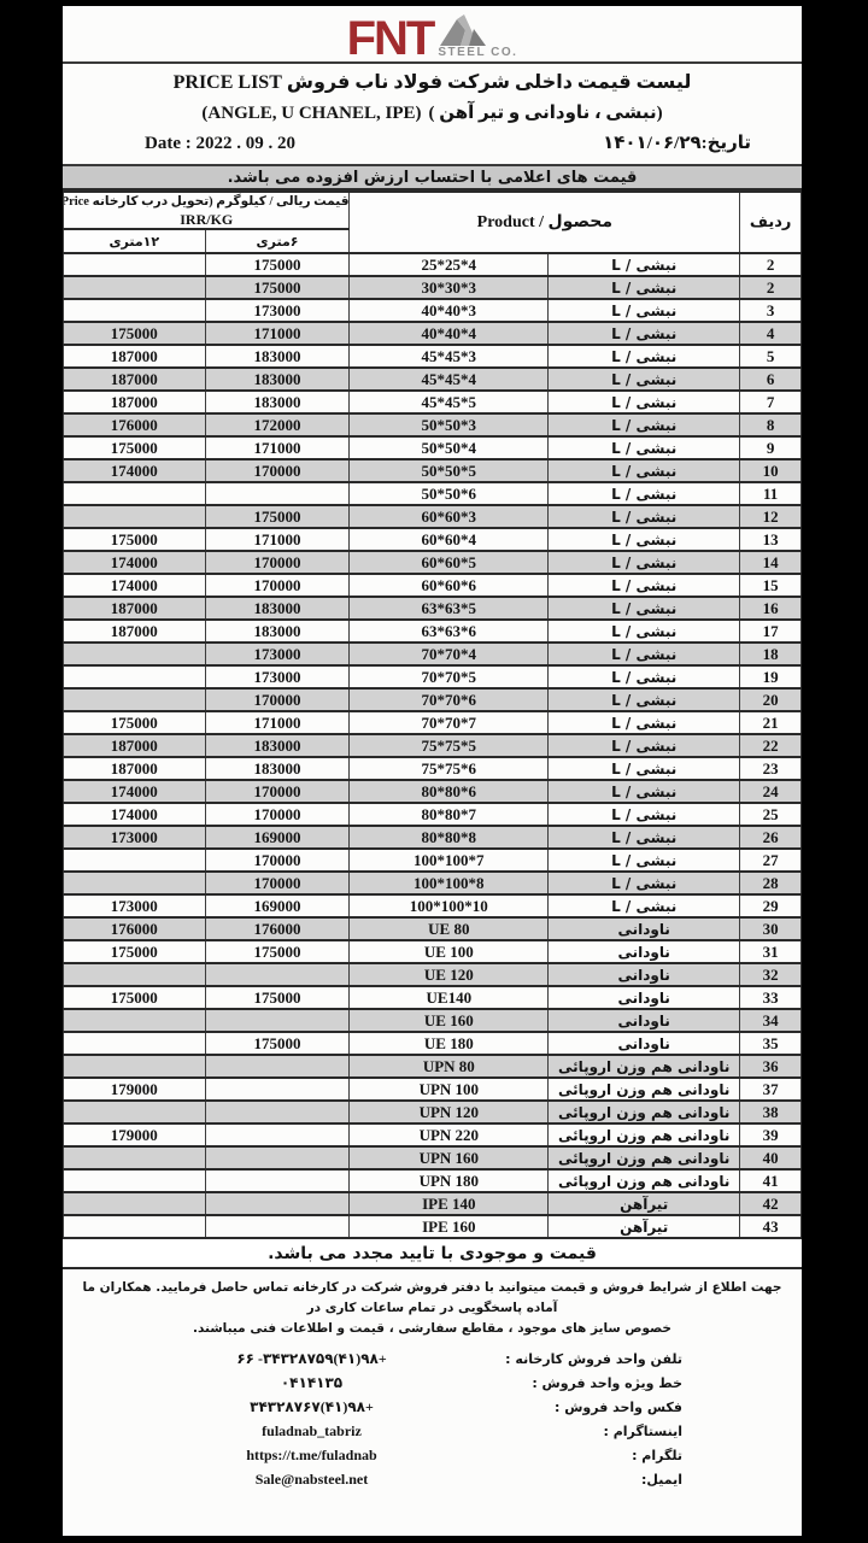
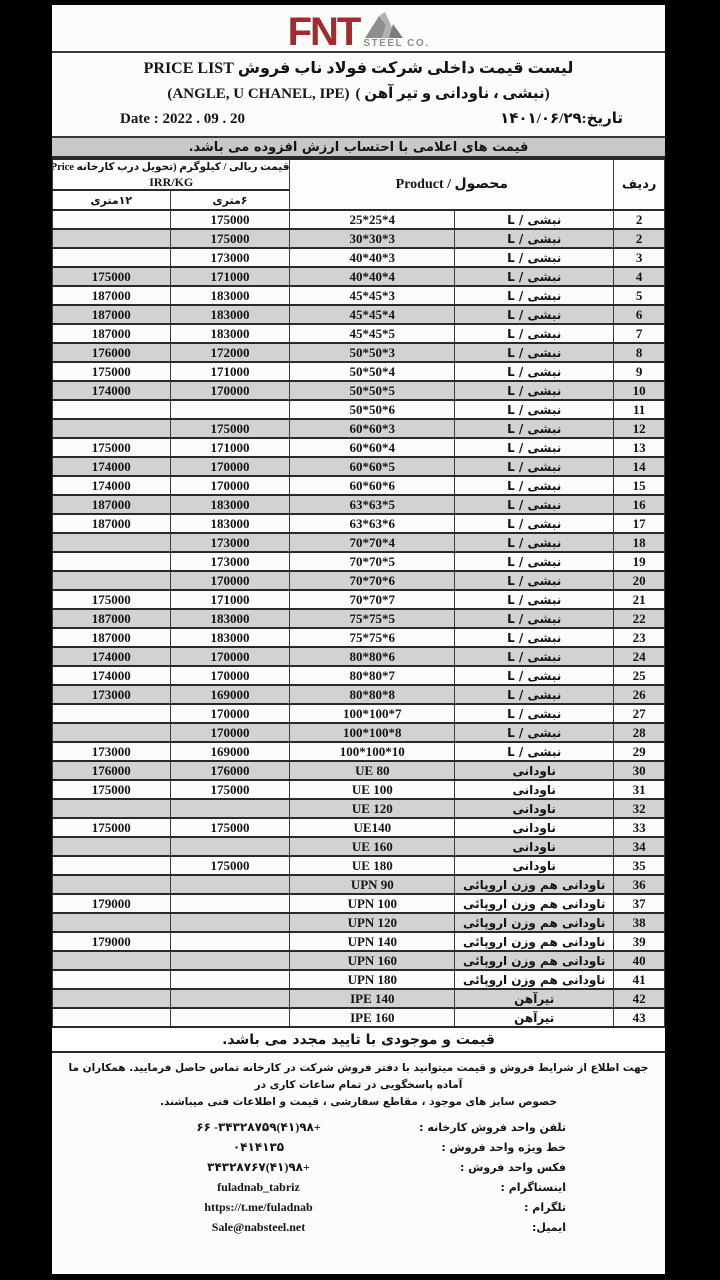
  FNT
  STEEL CO.
  لیست قیمت داخلی شرکت فولاد ناب فروش PRICE LIST
  (ANGLE, U CHANEL, IPE)
  (نبشی ، ناودانی و تیر آهن )
  Date : 2022 . 09 . 20
  تاریخ:۱۴۰۱/۰۶/۲۹
  قیمت های اعلامی با احتساب ارزش افزوده می باشد.
  ردیف	محصول / Product	قیمت ریالی / کیلوگرم (تحویل درب کارخانه Price IRR/KG
  ۶متری	۱۲متری
  2	نبشی / L	25*25*4	175000
  2	نبشی / L	30*30*3	175000
  3	نبشی / L	40*40*3	173000
  4	نبشی / L	40*40*4	171000	175000
  5	نبشی / L	45*45*3	183000	187000
  6	نبشی / L	45*45*4	183000	187000
  7	نبشی / L	45*45*5	183000	187000
  8	نبشی / L	50*50*3	172000	176000
  9	نبشی / L	50*50*4	171000	175000
  10	نبشی / L	50*50*5	170000	174000
  11	نبشی / L	50*50*6
  12	نبشی / L	60*60*3	175000
  13	نبشی / L	60*60*4	171000	175000
  14	نبشی / L	60*60*5	170000	174000
  15	نبشی / L	60*60*6	170000	174000
  16	نبشی / L	63*63*5	183000	187000
  17	نبشی / L	63*63*6	183000	187000
  18	نبشی / L	70*70*4	173000
  19	نبشی / L	70*70*5	173000
  20	نبشی / L	70*70*6	170000
  21	نبشی / L	70*70*7	171000	175000
  22	نبشی / L	75*75*5	183000	187000
  23	نبشی / L	75*75*6	183000	187000
  24	نبشی / L	80*80*6	170000	174000
  25	نبشی / L	80*80*7	170000	174000
  26	نبشی / L	80*80*8	169000	173000
  27	نبشی / L	100*100*7	170000
  28	نبشی / L	100*100*8	170000
  29	نبشی / L	100*100*10	169000	173000
  30	ناودانی	UE 80	176000	176000
  31	ناودانی	UE 100	175000	175000
  32	ناودانی	UE 120
  33	ناودانی	UE140	175000	175000
  34	ناودانی	UE 160
  35	ناودانی	UE 180	175000
- 36	ناودانی هم وزن اروپائی	UPN 80
+ 36	ناودانی هم وزن اروپائی	UPN 90
  37	ناودانی هم وزن اروپائی	UPN 100		179000
  38	ناودانی هم وزن اروپائی	UPN 120
- 39	ناودانی هم وزن اروپائی	UPN 220		179000
+ 39	ناودانی هم وزن اروپائی	UPN 140		179000
  40	ناودانی هم وزن اروپائی	UPN 160
  41	ناودانی هم وزن اروپائی	UPN 180
  42	تیرآهن	IPE 140
  43	تیرآهن	IPE 160
  قیمت و موجودی با تایید مجدد می باشد.
  جهت اطلاع از شرایط فروش و قیمت میتوانید با دفتر فروش شرکت در کارخانه تماس حاصل فرمایید. همکاران ما آماده پاسخگویی در تمام ساعات کاری در
  خصوص سایز های موجود ، مقاطع سفارشی ، قیمت و اطلاعات فنی میباشند.
  تلفن واحد فروش کارخانه :
  ۶۶ -۳۴۳۲۸۷۵۹(۴۱)۹۸+
  خط ویژه واحد فروش :
  ۰۴۱۴۱۳۵
  فکس واحد فروش :
  ۳۴۳۲۸۷۶۷(۴۱)۹۸+
  اینستاگرام :
  fuladnab_tabriz
  تلگرام :
  https://t.me/fuladnab
  ایمیل:
  Sale@nabsteel.net
